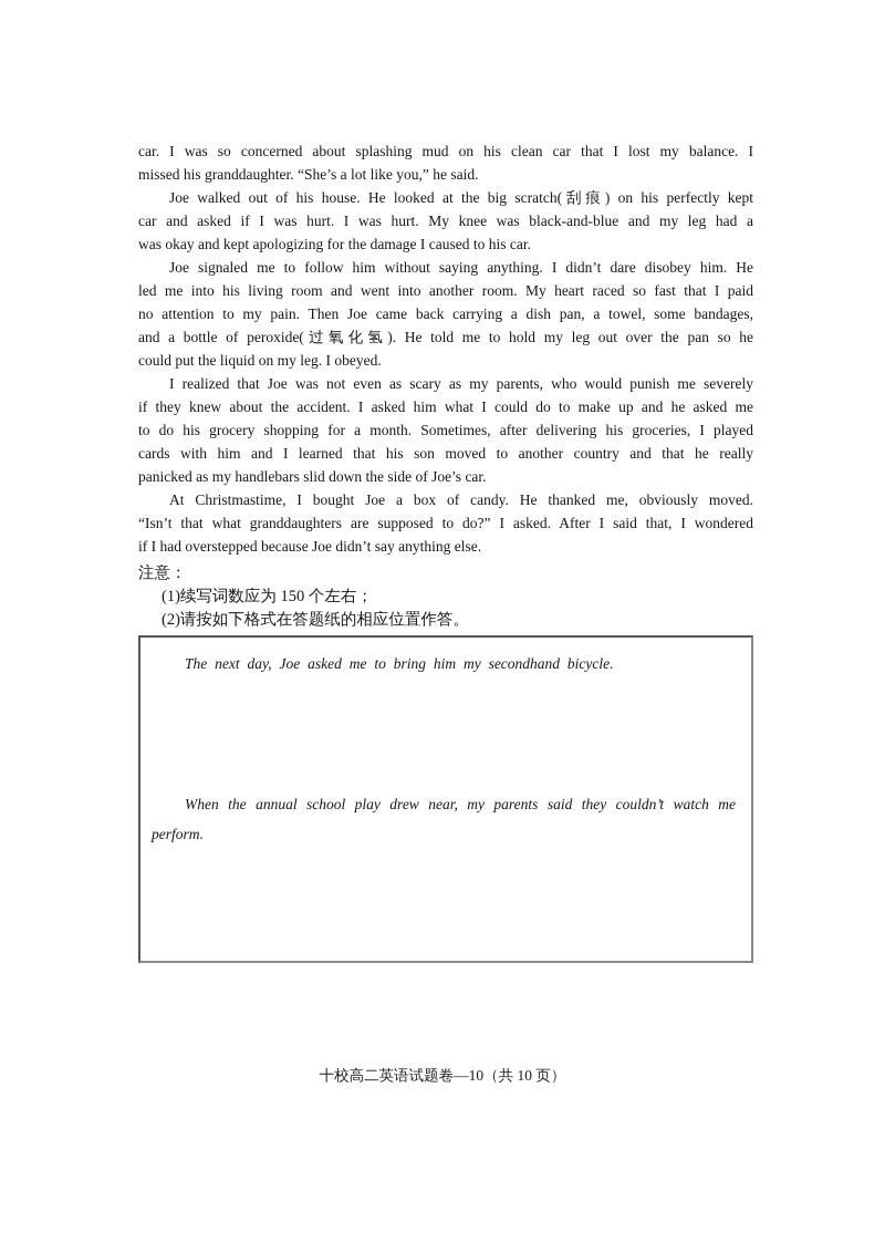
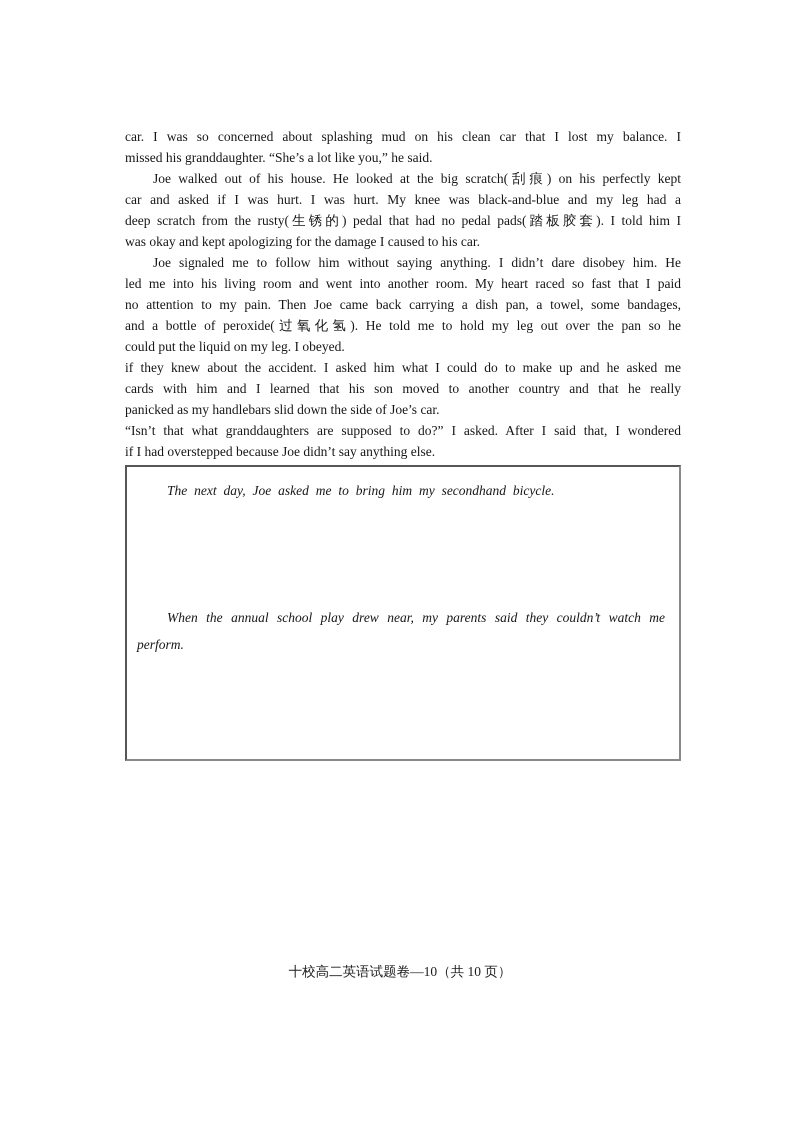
  car. I was so concerned about splashing mud on his clean car that I lost my balance. I
  missed his granddaughter. “She’s a lot like you,” he said.
  Joe walked out of his house. He looked at the big scratch(刮痕) on his perfectly kept
  car and asked if I was hurt. I was hurt. My knee was black-and-blue and my leg had a
+ deep scratch from the rusty(生锈的) pedal that had no pedal pads(踏板胶套). I told him I
  was okay and kept apologizing for the damage I caused to his car.
  Joe signaled me to follow him without saying anything. I didn’t dare disobey him. He
  led me into his living room and went into another room. My heart raced so fast that I paid
  no attention to my pain. Then Joe came back carrying a dish pan, a towel, some bandages,
  and a bottle of peroxide(过氧化氢). He told me to hold my leg out over the pan so he
  could put the liquid on my leg. I obeyed.
- I realized that Joe was not even as scary as my parents, who would punish me severely
  if they knew about the accident. I asked him what I could do to make up and he asked me
- to do his grocery shopping for a month. Sometimes, after delivering his groceries, I played
  cards with him and I learned that his son moved to another country and that he really
  panicked as my handlebars slid down the side of Joe’s car.
- At Christmastime, I bought Joe a box of candy. He thanked me, obviously moved.
  “Isn’t that what granddaughters are supposed to do?” I asked. After I said that, I wondered
  if I had overstepped because Joe didn’t say anything else.
- 注意：
- (1)续写词数应为 150 个左右；
- (2)请按如下格式在答题纸的相应位置作答。
  The next day, Joe asked me to bring him my secondhand bicycle.
  When the annual school play drew near, my parents said they couldn’t watch me
  perform.
  十校高二英语试题卷—10（共 10 页）
